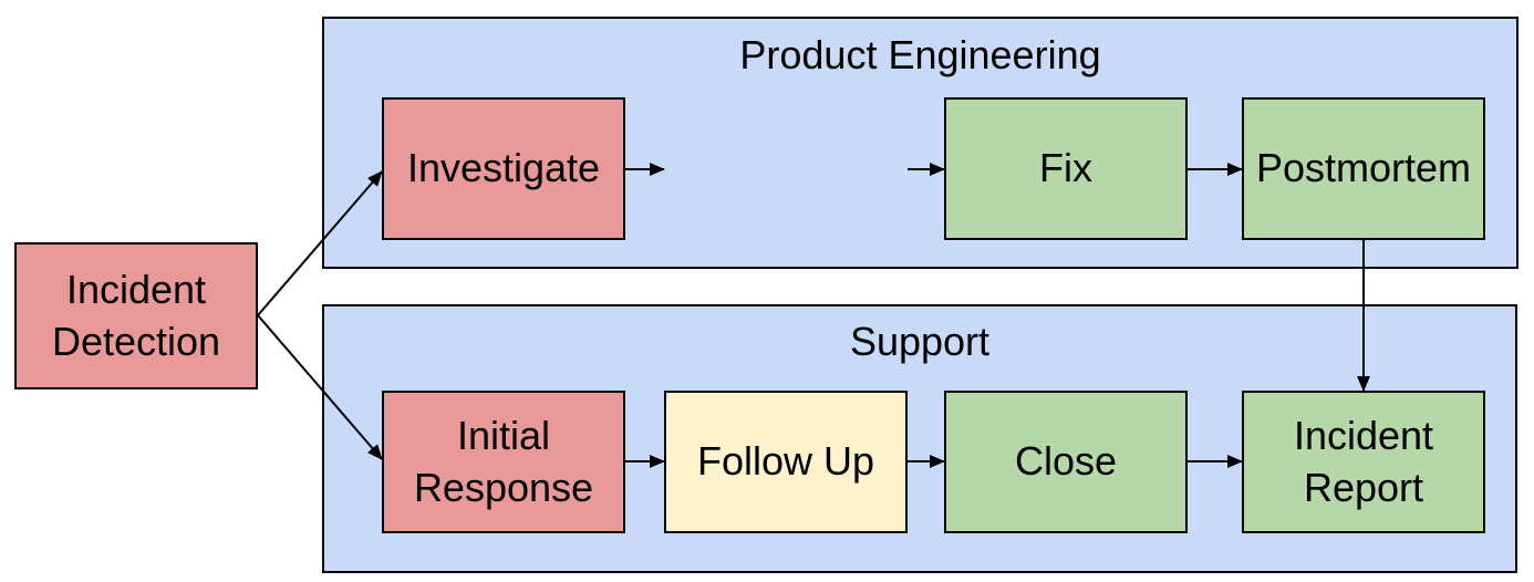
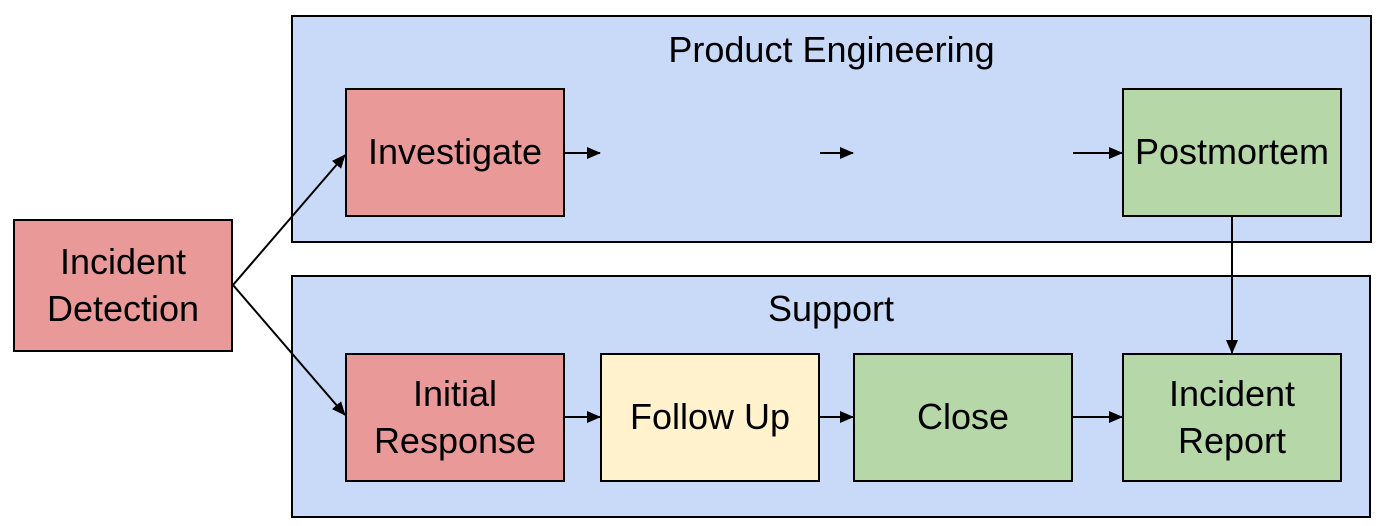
  Product Engineering
  Support
  Incident Detection
  Investigate
- Fix
  Postmortem
  Initial Response
  Follow Up
  Close
  Incident Report
